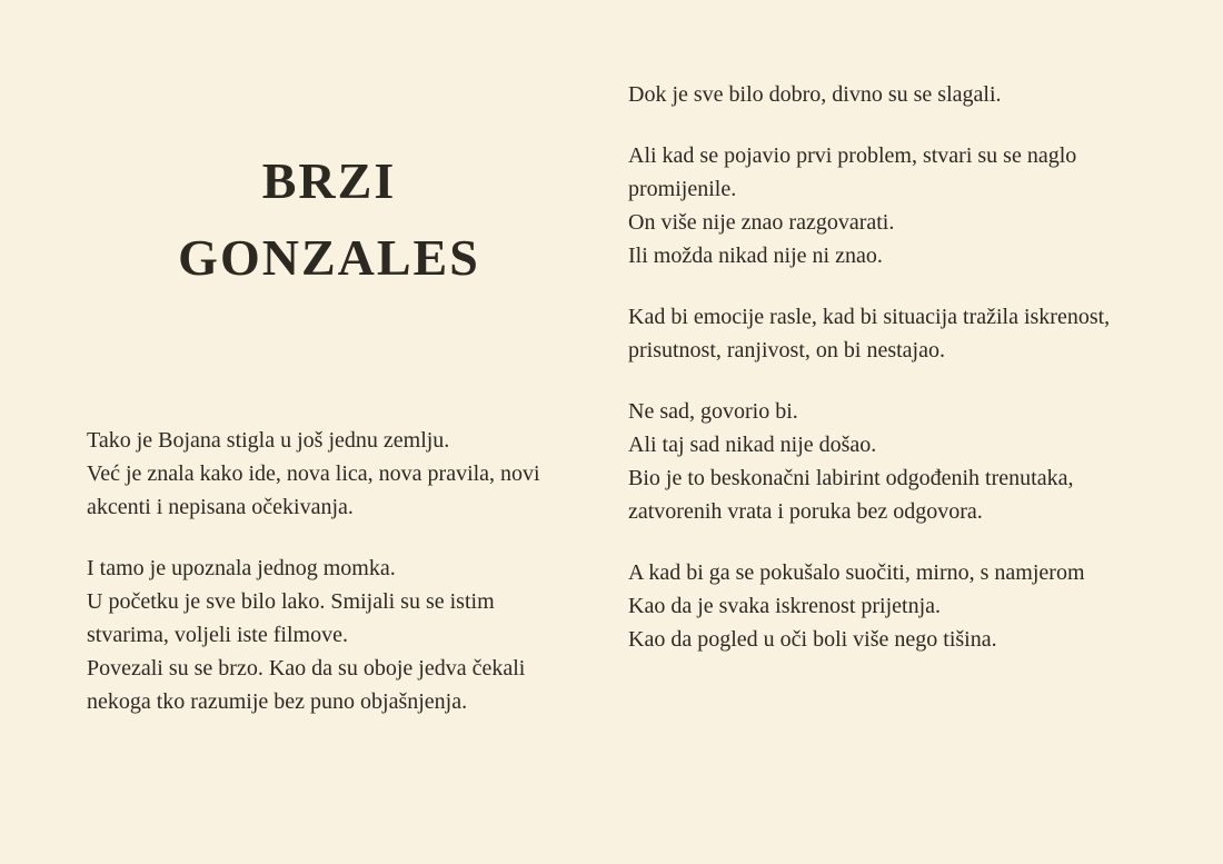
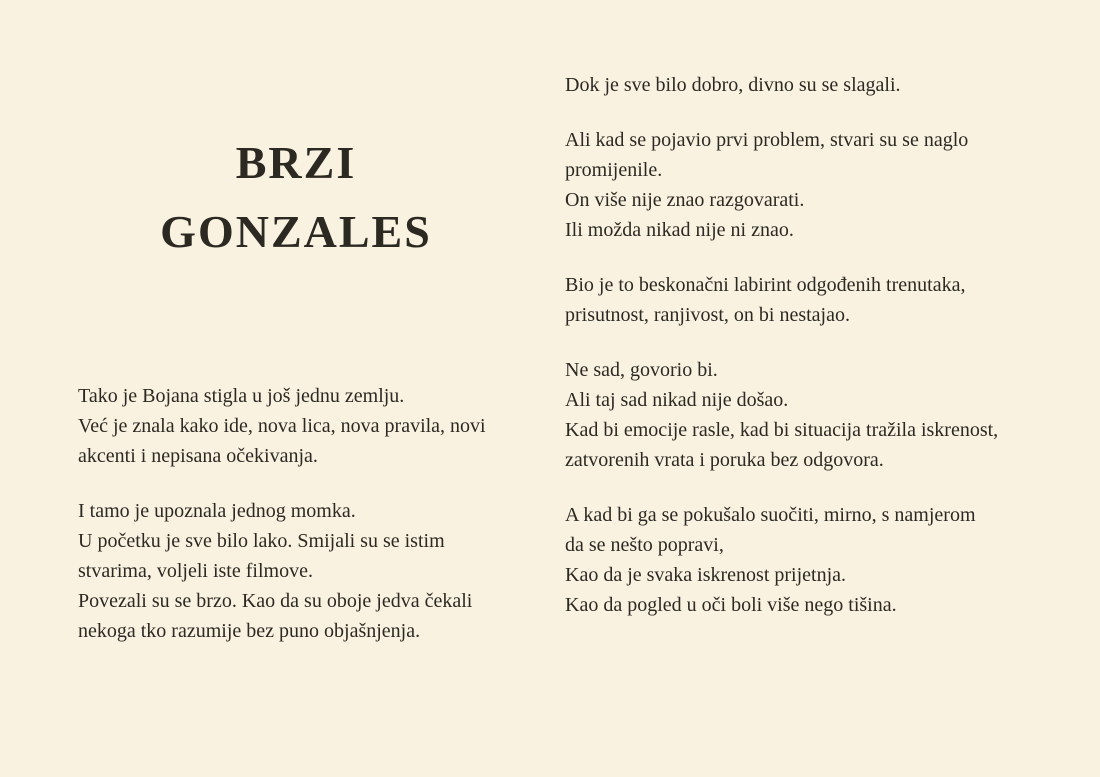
  BRZI
  GONZALES
  Tako je Bojana stigla u još jednu zemlju.
  Već je znala kako ide, nova lica, nova pravila, novi
  akcenti i nepisana očekivanja.
  I tamo je upoznala jednog momka.
  U početku je sve bilo lako. Smijali su se istim
  stvarima, voljeli iste filmove.
  Povezali su se brzo. Kao da su oboje jedva čekali
  nekoga tko razumije bez puno objašnjenja.
  Dok je sve bilo dobro, divno su se slagali.
  Ali kad se pojavio prvi problem, stvari su se naglo
  promijenile.
  On više nije znao razgovarati.
  Ili možda nikad nije ni znao.
- Kad bi emocije rasle, kad bi situacija tražila iskrenost,
+ Bio je to beskonačni labirint odgođenih trenutaka,
  prisutnost, ranjivost, on bi nestajao.
  Ne sad, govorio bi.
  Ali taj sad nikad nije došao.
- Bio je to beskonačni labirint odgođenih trenutaka,
+ Kad bi emocije rasle, kad bi situacija tražila iskrenost,
  zatvorenih vrata i poruka bez odgovora.
  A kad bi ga se pokušalo suočiti, mirno, s namjerom
+ da se nešto popravi,
  Kao da je svaka iskrenost prijetnja.
  Kao da pogled u oči boli više nego tišina.
